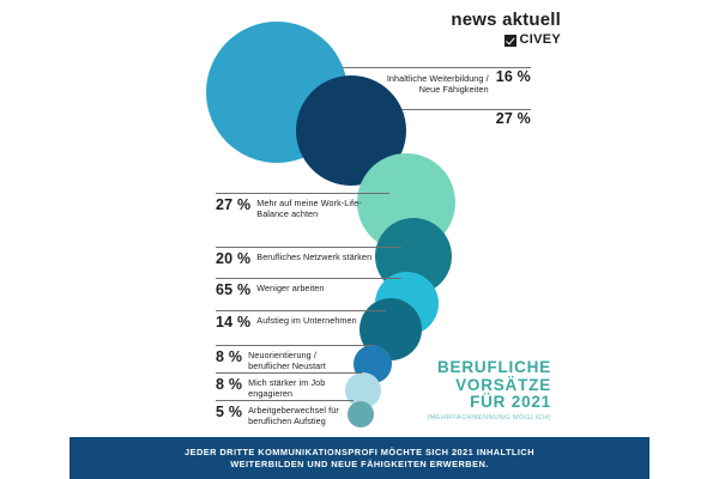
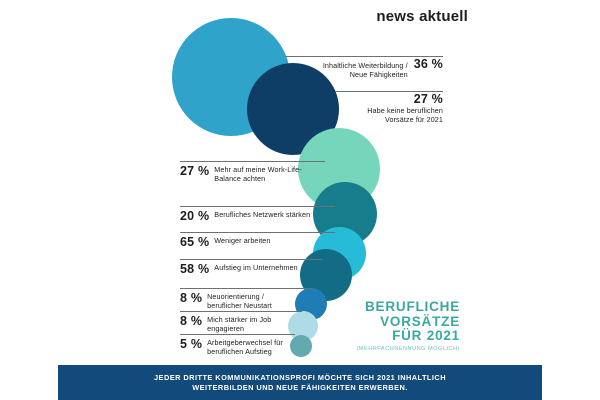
  news aktuell
- CIVEY
  Inhaltliche Weiterbildung /
  Neue Fähigkeiten
- 16 %
+ 36 %
  27 %
+ Habe keine beruflichen
+ Vorsätze für 2021
  27 %
  Mehr auf meine Work-Life-
  Balance achten
  20 %
  Berufliches Netzwerk stärken
  65 %
  Weniger arbeiten
- 14 %
+ 58 %
  Aufstieg im Unternehmen
  8 %
  Neuorientierung /
  beruflicher Neustart
  8 %
  Mich stärker im Job
  engagieren
  5 %
  Arbeitgeberwechsel für
  beruflichen Aufstieg
  BERUFLICHE
  VORSÄTZE
  FÜR 2021
  JEDER DRITTE KOMMUNIKATIONSPROFI MÖCHTE SICH 2021 INHALTLICH
  WEITERBILDEN UND NEUE FÄHIGKEITEN ERWERBEN.
